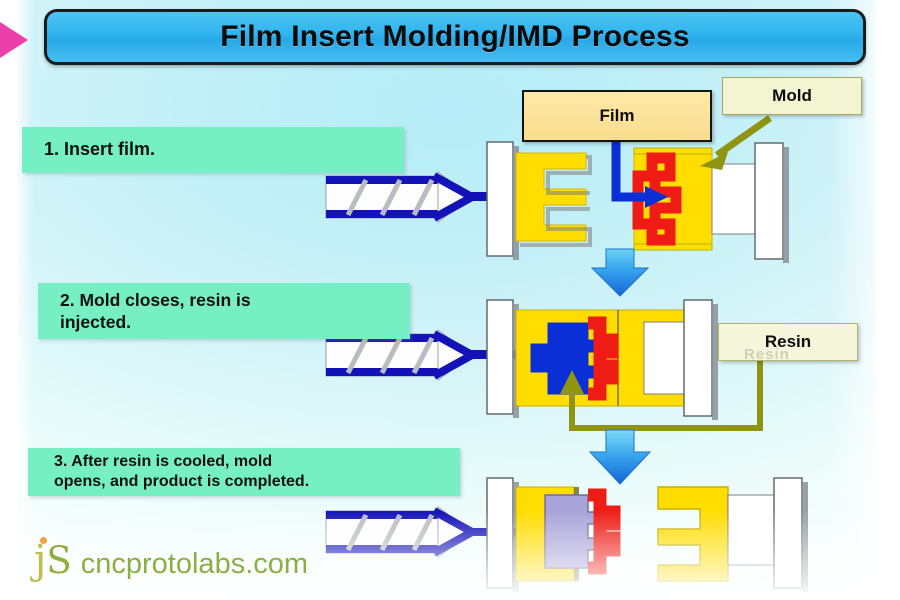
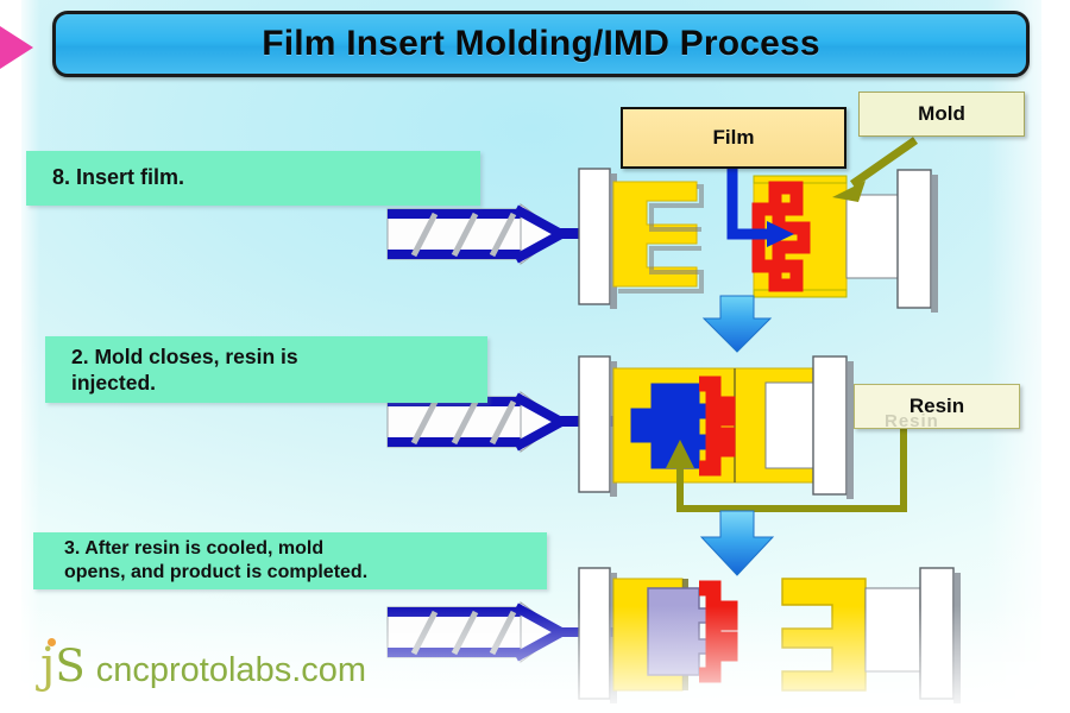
  Film Insert Molding/IMD Process
- 1. Insert film.
+ 8. Insert film.
  2. Mold closes, resin is
  injected.
  3. After resin is cooled, mold
  opens, and product is completed.
  Film
  Mold
  Resin
  Resin
  j
  S
  cncprotolabs.com
